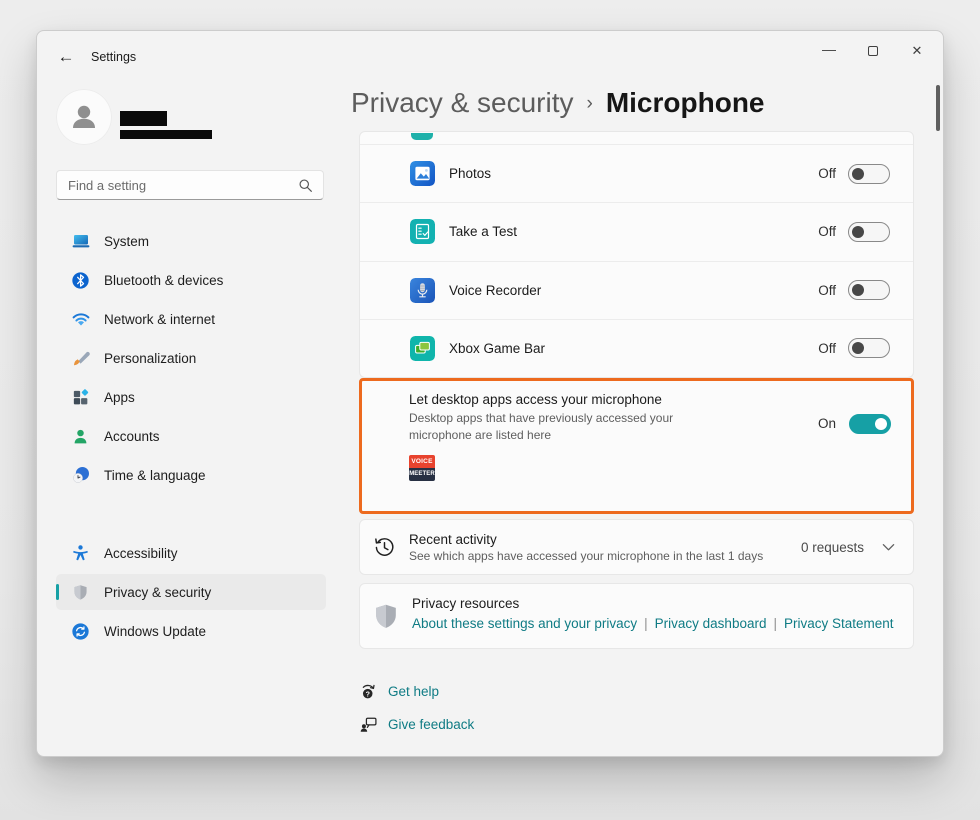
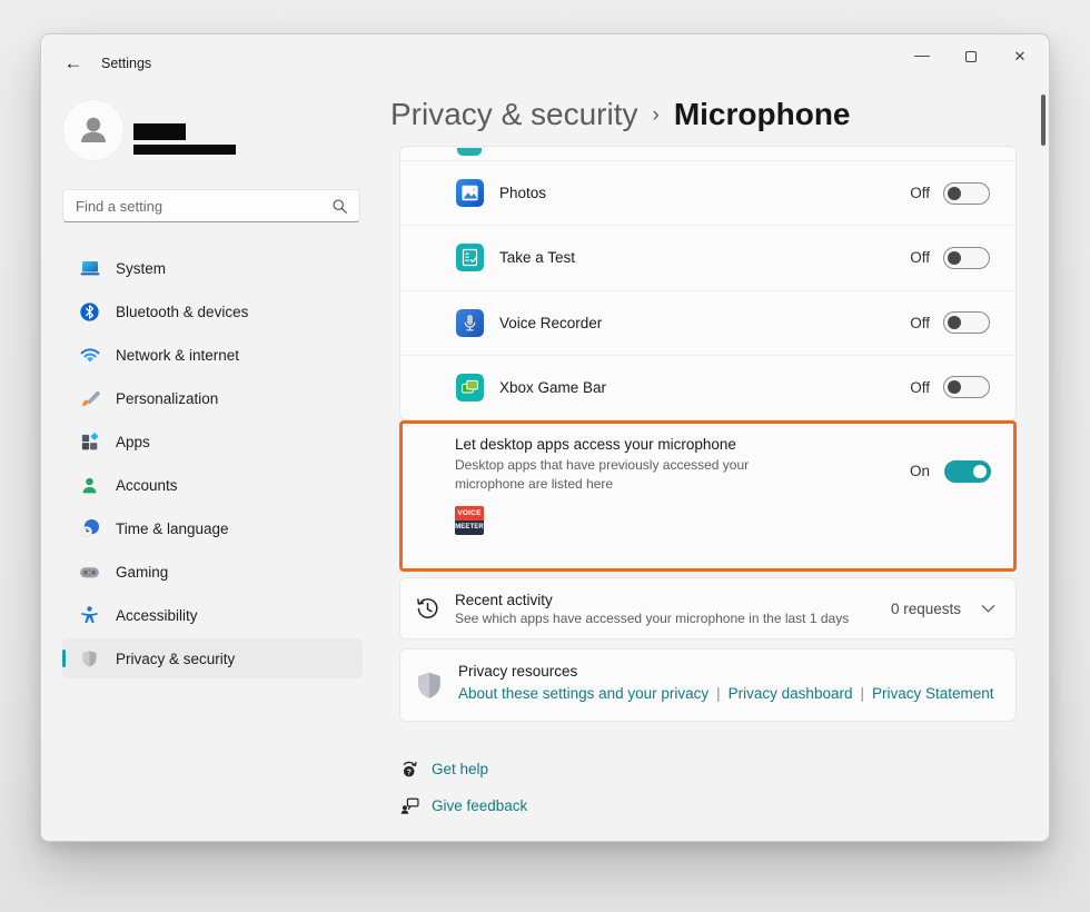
  ←
  Settings
  —
  ✕
  Find a setting
  System
  Bluetooth & devices
  Network & internet
  Personalization
  Apps
  Accounts
  Time & language
+ Gaming
  Accessibility
  Privacy & security
- Windows Update
  Privacy & security
  ›
  Microphone
  Photos
  Off
  Take a Test
  Off
  Voice Recorder
  Off
  Xbox Game Bar
  Off
  Let desktop apps access your microphone
  Desktop apps that have previously accessed your microphone are listed here
  On
  Recent activity
  See which apps have accessed your microphone in the last 1 days
  0 requests
  Privacy resources
  About these settings and your privacy | Privacy dashboard | Privacy Statement
  ?
  Get help
  Give feedback
